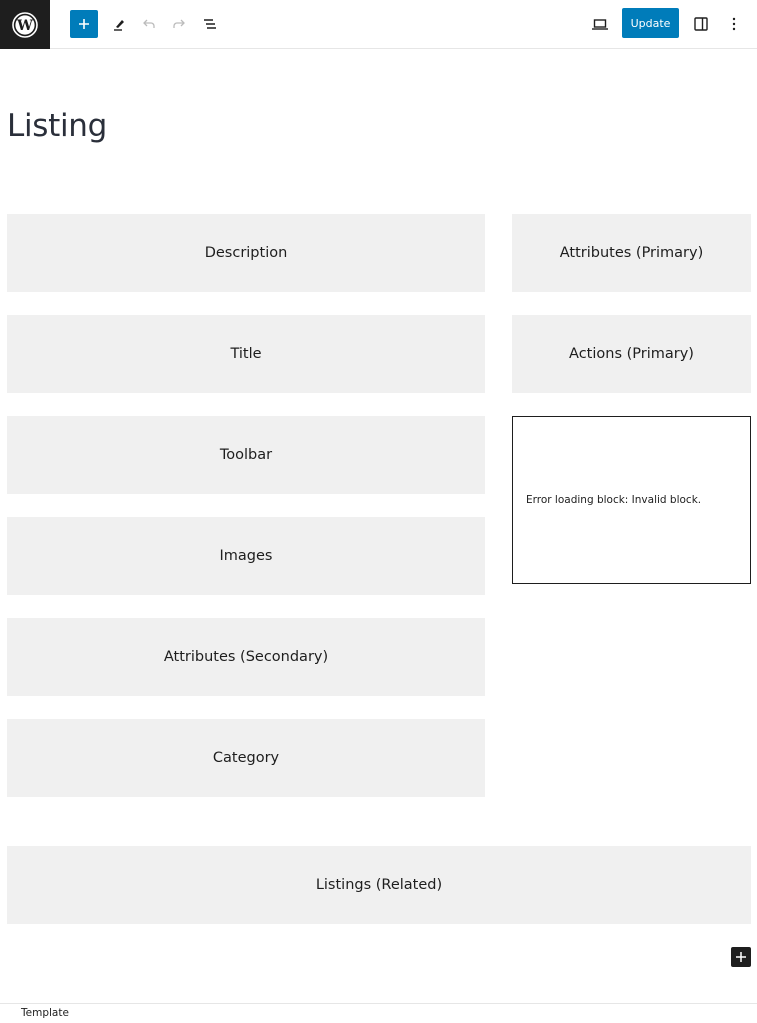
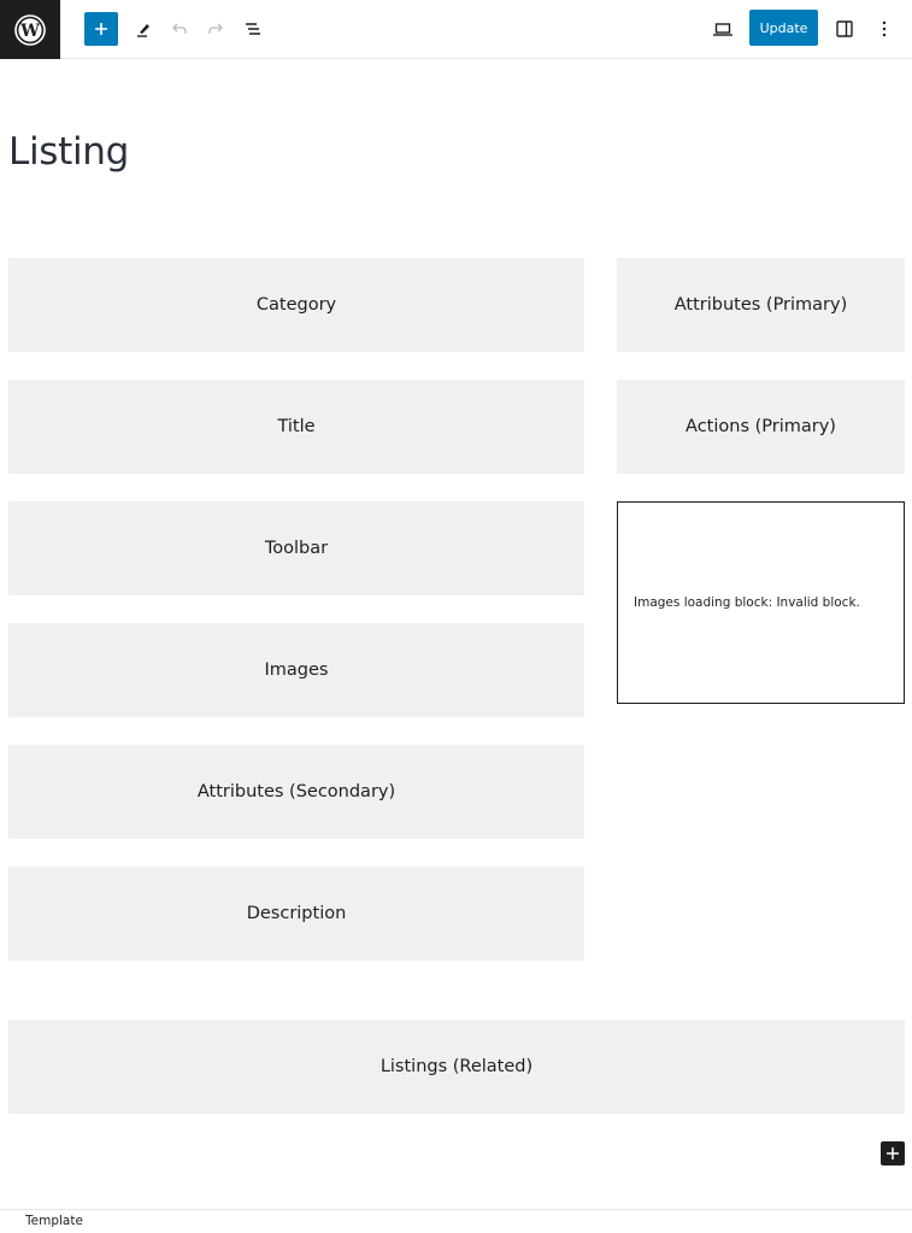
  W
  Update
  Listing
- Description
+ Category
  Title
  Toolbar
  Images
  Attributes (Secondary)
- Category
+ Description
  Attributes (Primary)
  Actions (Primary)
- Error loading block: Invalid block.
+ Images loading block: Invalid block.
  Listings (Related)
  Template
